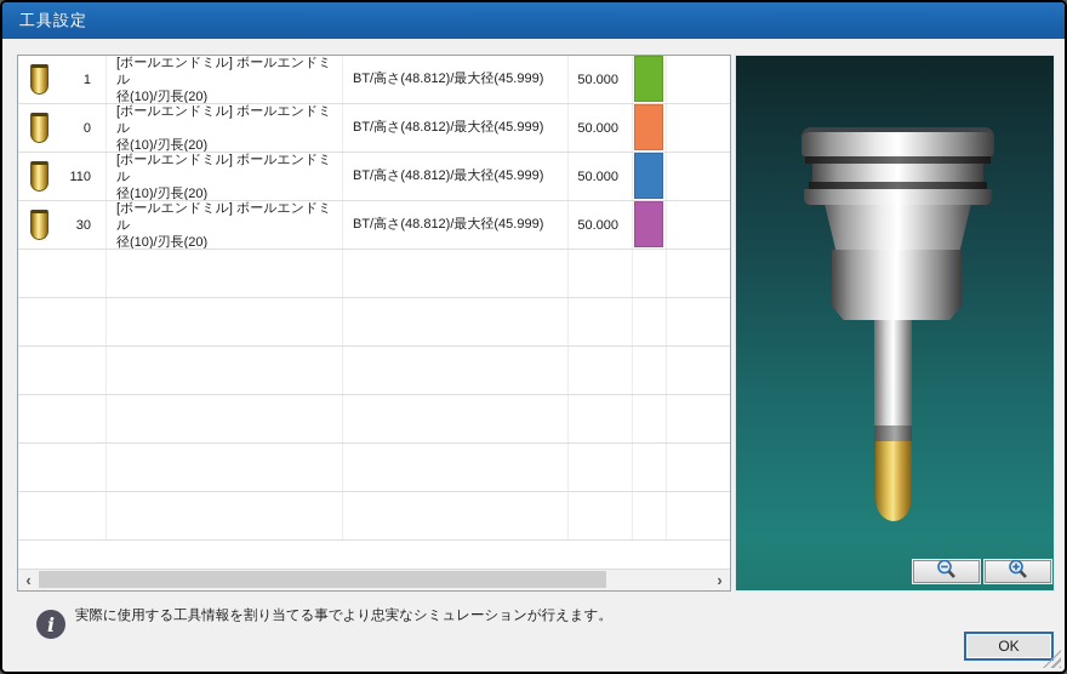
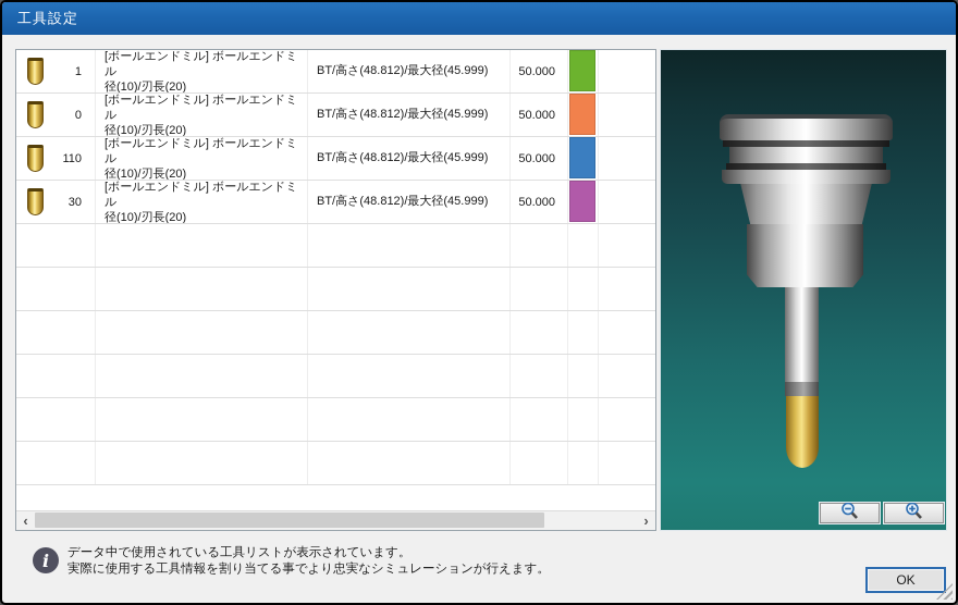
  工具設定
  1
  [ボールエンドミル] ボールエンドミル
  径(10)/刃長(20)
  BT/高さ(48.812)/最大径(45.999)
  50.000
  0
  [ボールエンドミル] ボールエンドミル
  径(10)/刃長(20)
  BT/高さ(48.812)/最大径(45.999)
  50.000
  110
  [ボールエンドミル] ボールエンドミル
  径(10)/刃長(20)
  BT/高さ(48.812)/最大径(45.999)
  50.000
  30
  [ボールエンドミル] ボールエンドミル
  径(10)/刃長(20)
  BT/高さ(48.812)/最大径(45.999)
  50.000
  ‹
  ›
  i
+ データ中で使用されている工具リストが表示されています。
  実際に使用する工具情報を割り当てる事でより忠実なシミュレーションが行えます。
  OK
